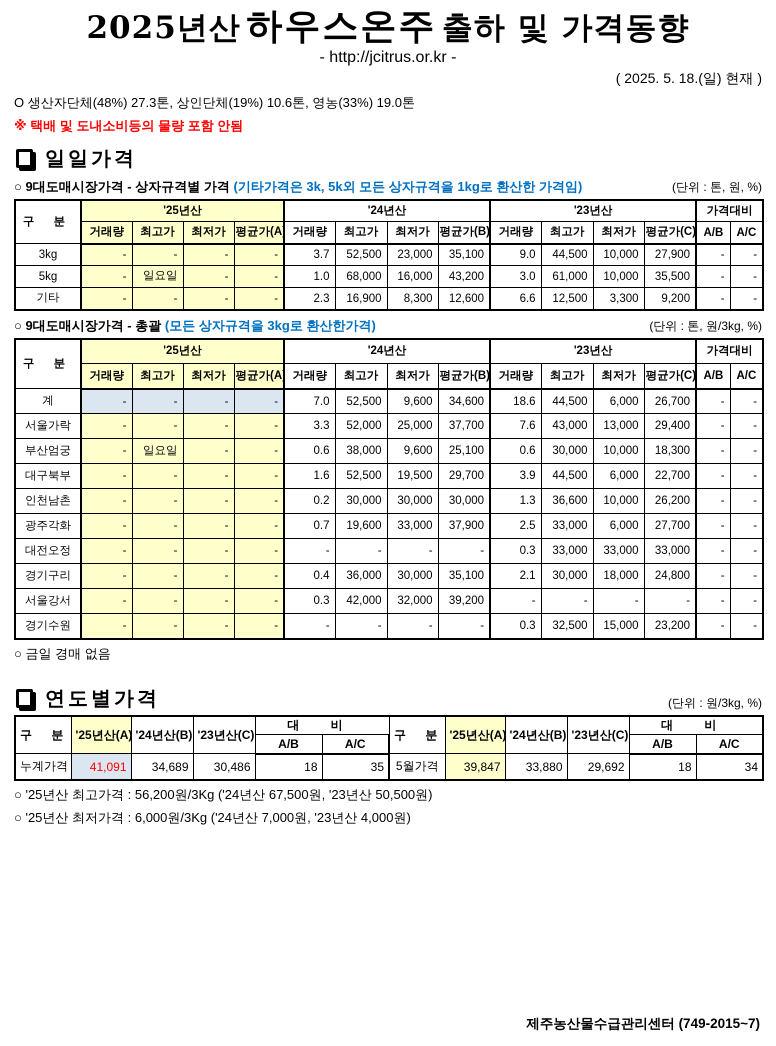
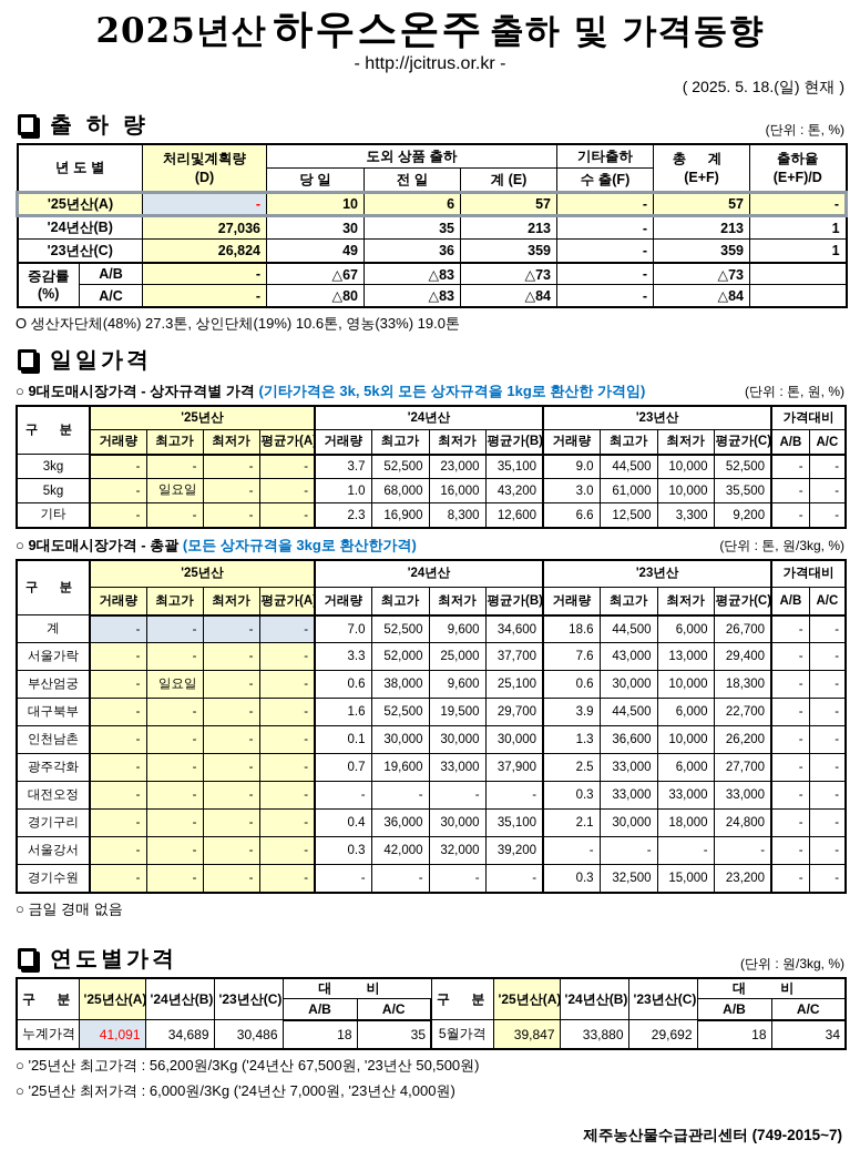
  2025년산 하우스온주 출하 및 가격동향
  - http://jcitrus.or.kr -
  ( 2025. 5. 18.(일) 현재 )
+ 출 하 량
+ (단위 : 톤, %)
+ 년 도 별	처리및계획량 (D)	도외 상품 출하	기타출하	총 계 (E+F)	출하율 (E+F)/D
+ 당 일	전 일	계 (E)	수 출(F)
+ '25년산(A)	-	10	6	57	-	57	-
+ '24년산(B)	27,036	30	35	213	-	213	1
+ '23년산(C)	26,824	49	36	359	-	359	1
+ 증감률 (%)	A/B	-	△67	△83	△73	-	△73
+ A/C	-	△80	△83	△84	-	△84
  O 생산자단체(48%) 27.3톤, 상인단체(19%) 10.6톤, 영농(33%) 19.0톤
- ※ 택배 및 도내소비등의 물량 포함 안됨
  일일가격
  ○ 9대도매시장가격 - 상자규격별 가격 (기타가격은 3k, 5k외 모든 상자규격을 1kg로 환산한 가격임)
  (단위 : 톤, 원, %)
  구 분	'25년산	'24년산	'23년산	가격대비
  거래량	최고가	최저가	평균가(A	거래량	최고가	최저가	평균가(B)	거래량	최고가	최저가	평균가(C)	A/B	A/C
- 3kg	-	-	-	-	3.7	52,500	23,000	35,100	9.0	44,500	10,000	27,900	-	-
+ 3kg	-	-	-	-	3.7	52,500	23,000	35,100	9.0	44,500	10,000	52,500	-	-
  5kg	-	일요일	-	-	1.0	68,000	16,000	43,200	3.0	61,000	10,000	35,500	-	-
  기타	-	-	-	-	2.3	16,900	8,300	12,600	6.6	12,500	3,300	9,200	-	-
  ○ 9대도매시장가격 - 총괄 (모든 상자규격을 3kg로 환산한가격)
  (단위 : 톤, 원/3kg, %)
  구 분	'25년산	'24년산	'23년산	가격대비
  거래량	최고가	최저가	평균가(A	거래량	최고가	최저가	평균가(B)	거래량	최고가	최저가	평균가(C)	A/B	A/C
  계	-	-	-	-	7.0	52,500	9,600	34,600	18.6	44,500	6,000	26,700	-	-
  서울가락	-	-	-	-	3.3	52,000	25,000	37,700	7.6	43,000	13,000	29,400	-	-
  부산엄궁	-	일요일	-	-	0.6	38,000	9,600	25,100	0.6	30,000	10,000	18,300	-	-
  대구북부	-	-	-	-	1.6	52,500	19,500	29,700	3.9	44,500	6,000	22,700	-	-
- 인천남촌	-	-	-	-	0.2	30,000	30,000	30,000	1.3	36,600	10,000	26,200	-	-
+ 인천남촌	-	-	-	-	0.1	30,000	30,000	30,000	1.3	36,600	10,000	26,200	-	-
  광주각화	-	-	-	-	0.7	19,600	33,000	37,900	2.5	33,000	6,000	27,700	-	-
  대전오정	-	-	-	-	-	-	-	-	0.3	33,000	33,000	33,000	-	-
  경기구리	-	-	-	-	0.4	36,000	30,000	35,100	2.1	30,000	18,000	24,800	-	-
  서울강서	-	-	-	-	0.3	42,000	32,000	39,200	-	-	-	-	-	-
  경기수원	-	-	-	-	-	-	-	-	0.3	32,500	15,000	23,200	-	-
  ○ 금일 경매 없음
  연도별가격
  (단위 : 원/3kg, %)
  구 분	'25년산(A)	'24년산(B)	'23년산(C)	대 비	구 분	'25년산(A)	'24년산(B)	'23년산(C)	대 비
  A/B	A/C	A/B	A/C
  누계가격	41,091	34,689	30,486	18	35	5월가격	39,847	33,880	29,692	18	34
  ○ '25년산 최고가격 : 56,200원/3Kg ('24년산 67,500원, '23년산 50,500원)
  ○ '25년산 최저가격 : 6,000원/3Kg ('24년산 7,000원, '23년산 4,000원)
  제주농산물수급관리센터 (749-2015~7)
